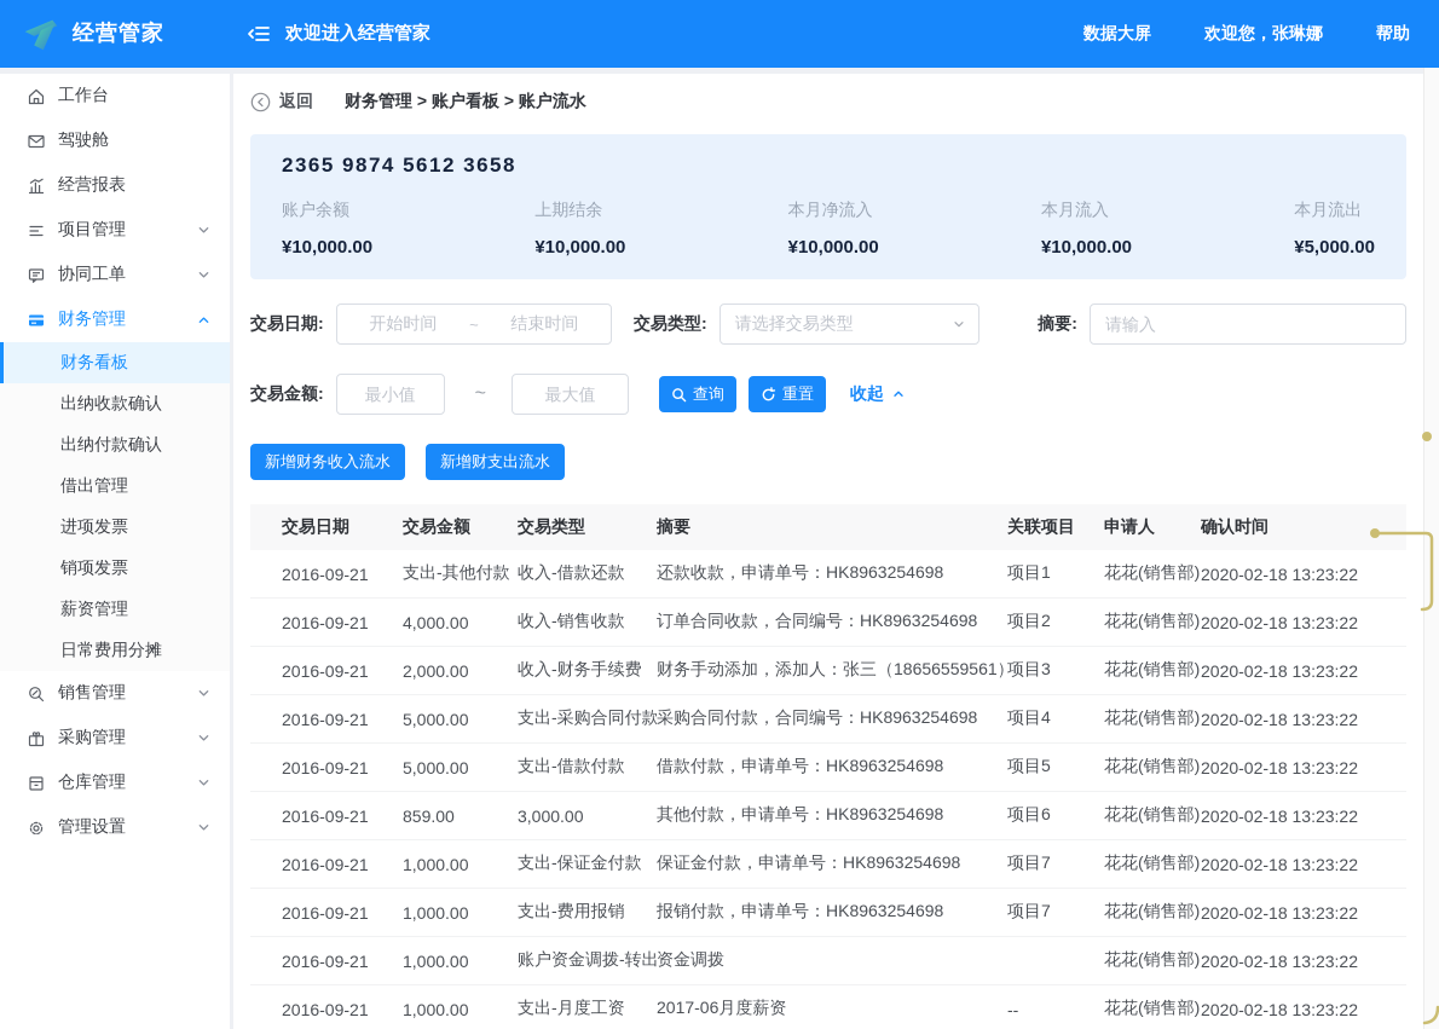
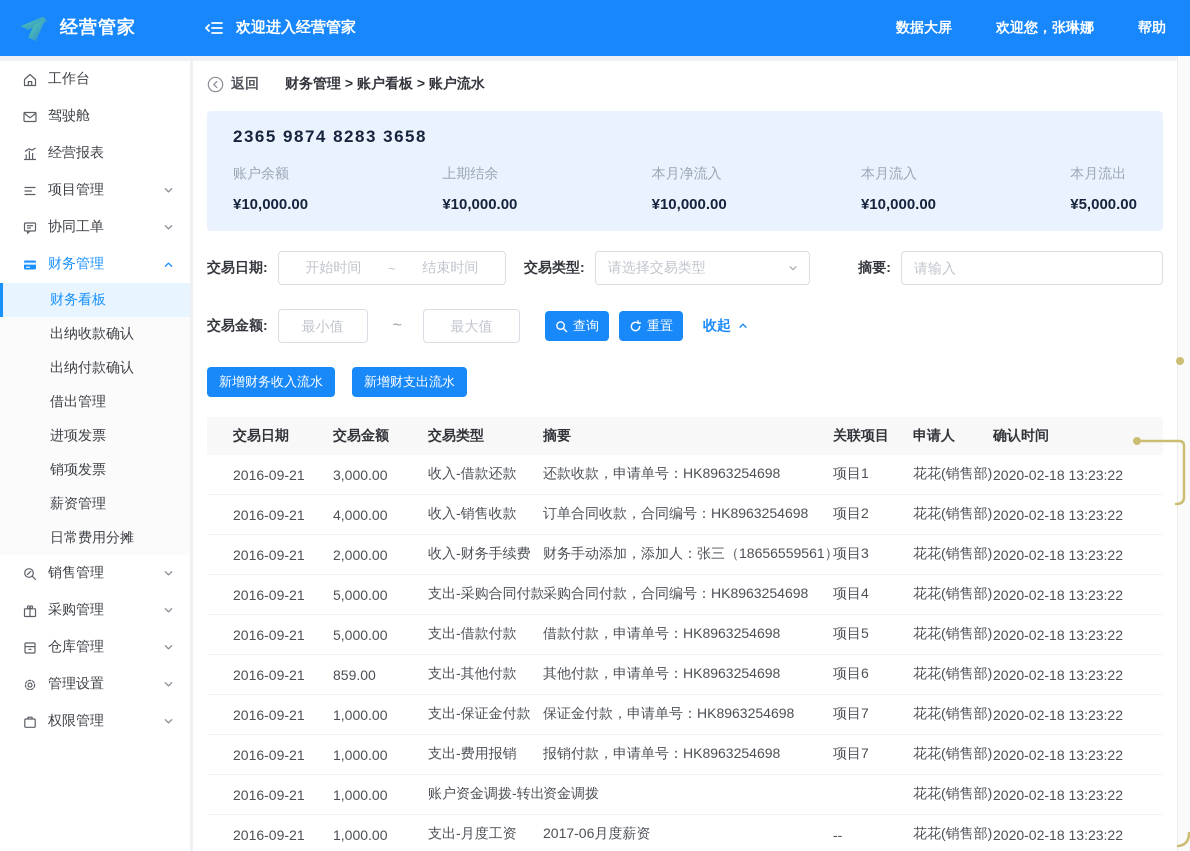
  经营管家
  欢迎进入经营管家
  数据大屏
  欢迎您，张琳娜
  帮助
  工作台
  驾驶舱
  经营报表
  项目管理
  协同工单
  财务管理
  财务看板
  出纳收款确认
  出纳付款确认
  借出管理
  进项发票
  销项发票
  薪资管理
  日常费用分摊
  销售管理
  采购管理
  仓库管理
  管理设置
+ 权限管理
  返回
  财务管理 > 账户看板 > 账户流水
- 2365 9874 5612 3658
+ 2365 9874 8283 3658
  账户余额
  ¥10,000.00
  上期结余
  ¥10,000.00
  本月净流入
  ¥10,000.00
  本月流入
  ¥10,000.00
  本月流出
  ¥5,000.00
  交易日期:
  开始时间
  ~
  结束时间
  交易类型:
  请选择交易类型
  摘要:
  请输入
  交易金额:
  最小值
  ~
  最大值
  查询
  重置
  收起
  新增财务收入流水
  新增财支出流水
  交易日期
  交易金额
  交易类型
  摘要
  关联项目
  申请人
  确认时间
  2016-09-21
- 支出-其他付款
+ 3,000.00
  收入-借款还款
  还款收款，申请单号：HK8963254698
  项目1
  花花(销售部)
  2020-02-18 13:23:22
  2016-09-21
  4,000.00
  收入-销售收款
  订单合同收款，合同编号：HK8963254698
  项目2
  花花(销售部)
  2020-02-18 13:23:22
  2016-09-21
  2,000.00
  收入-财务手续费
  财务手动添加，添加人：张三（18656559561）
  项目3
  花花(销售部)
  2020-02-18 13:23:22
  2016-09-21
  5,000.00
  支出-采购合同付款
  采购合同付款，合同编号：HK8963254698
  项目4
  花花(销售部)
  2020-02-18 13:23:22
  2016-09-21
  5,000.00
  支出-借款付款
  借款付款，申请单号：HK8963254698
  项目5
  花花(销售部)
  2020-02-18 13:23:22
  2016-09-21
  859.00
- 3,000.00
+ 支出-其他付款
  其他付款，申请单号：HK8963254698
  项目6
  花花(销售部)
  2020-02-18 13:23:22
  2016-09-21
  1,000.00
  支出-保证金付款
  保证金付款，申请单号：HK8963254698
  项目7
  花花(销售部)
  2020-02-18 13:23:22
  2016-09-21
  1,000.00
  支出-费用报销
  报销付款，申请单号：HK8963254698
  项目7
  花花(销售部)
  2020-02-18 13:23:22
  2016-09-21
  1,000.00
  账户资金调拨-转出
  资金调拨
  花花(销售部)
  2020-02-18 13:23:22
  2016-09-21
  1,000.00
  支出-月度工资
  2017-06月度薪资
  --
  花花(销售部)
  2020-02-18 13:23:22
